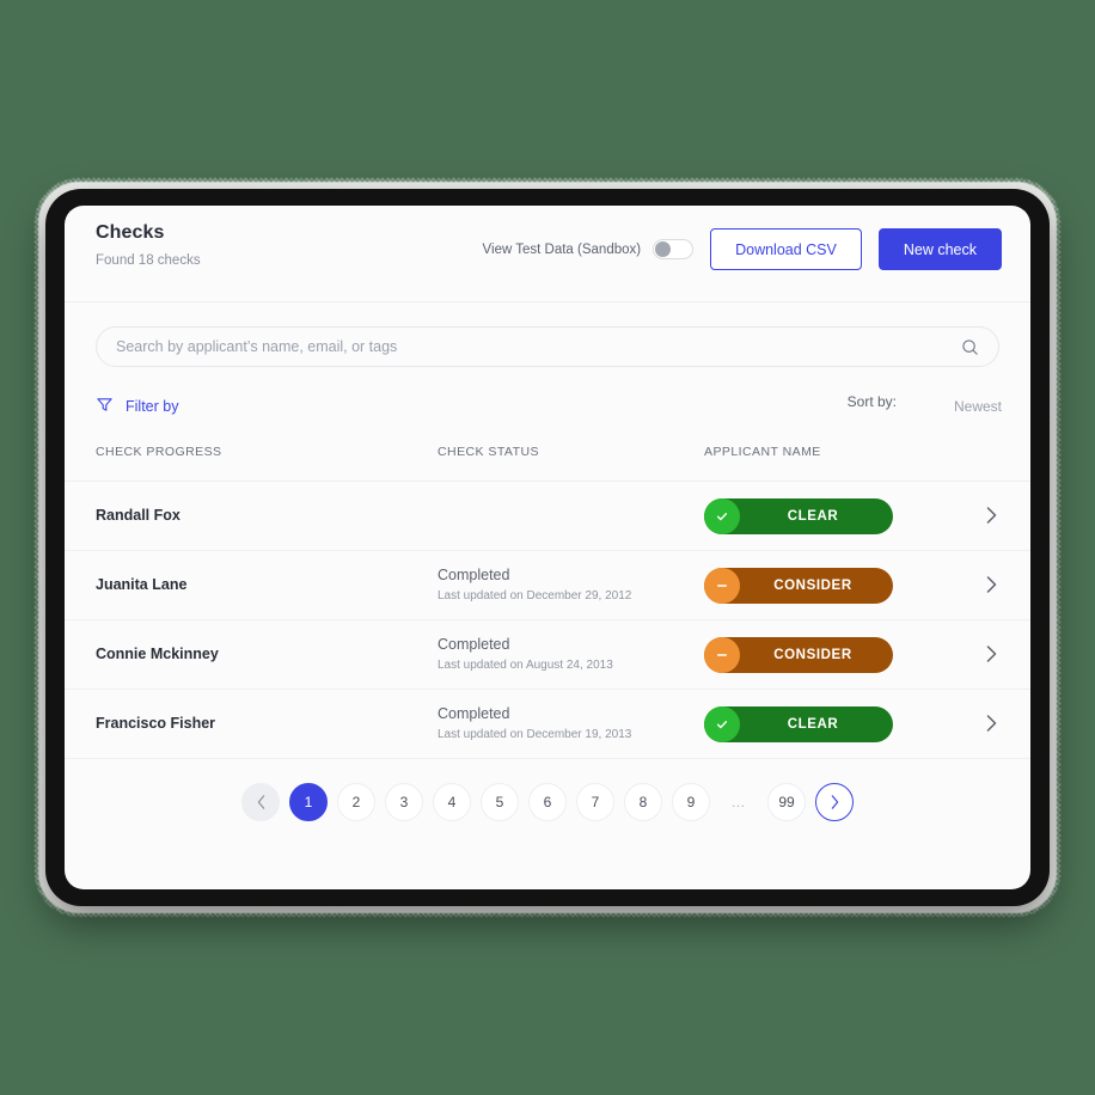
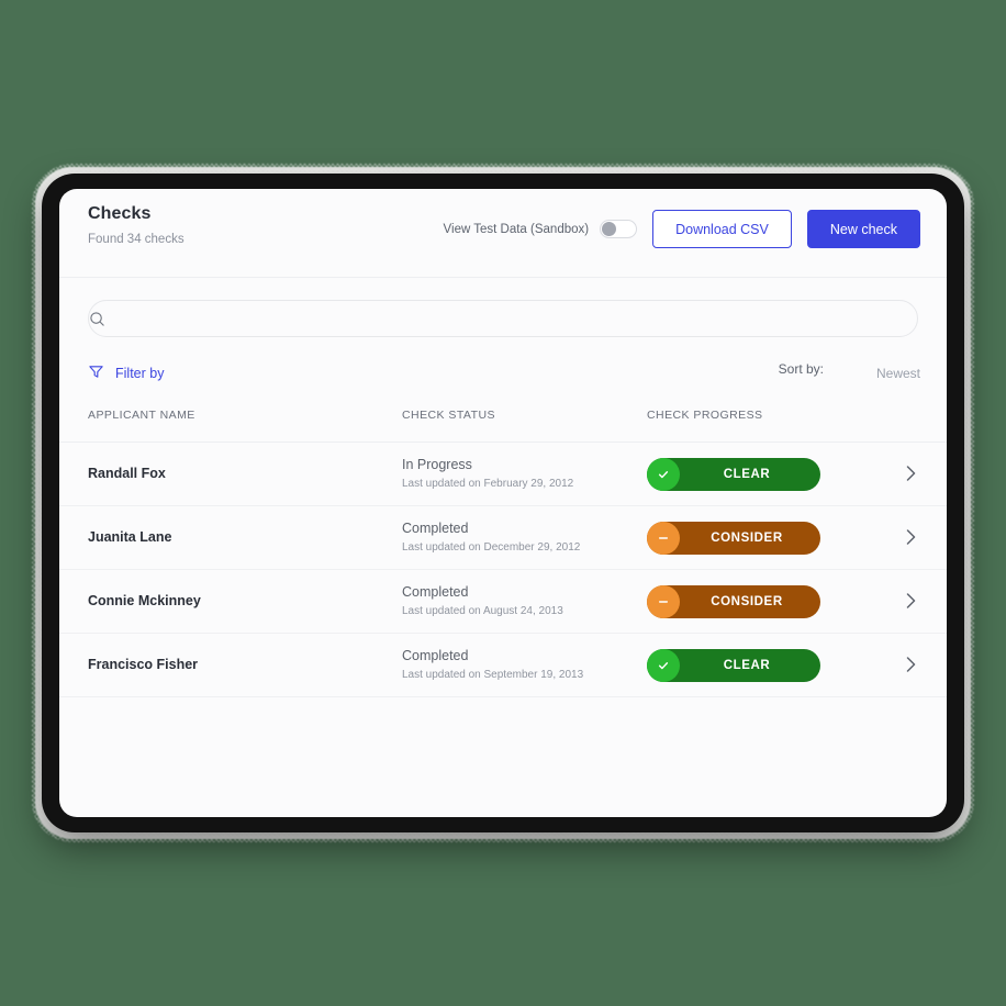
  Checks
- Found 18 checks
+ Found 34 checks
  View Test Data (Sandbox)
  Download CSV
  New check
- Search by applicant’s name, email, or tags
  Filter by
  Sort by:
  Newest
- CHECK PROGRESS
+ APPLICANT NAME
  CHECK STATUS
- APPLICANT NAME
+ CHECK PROGRESS
  Randall Fox
+ In Progress
+ Last updated on February 29, 2012
  CLEAR
  Juanita Lane
  Completed
  Last updated on December 29, 2012
  CONSIDER
  Connie Mckinney
  Completed
  Last updated on August 24, 2013
  CONSIDER
  Francisco Fisher
  Completed
- Last updated on December 19, 2013
+ Last updated on September 19, 2013
  CLEAR
- 1
- 2
- 3
- 4
- 5
- 6
- 7
- 8
- 9
- …
- 99
